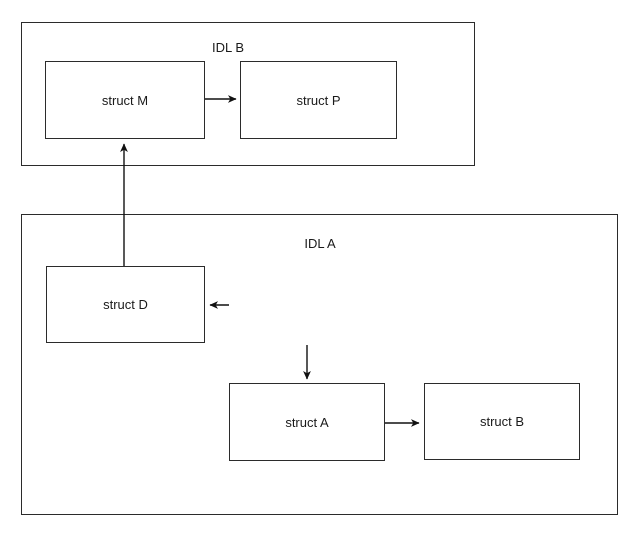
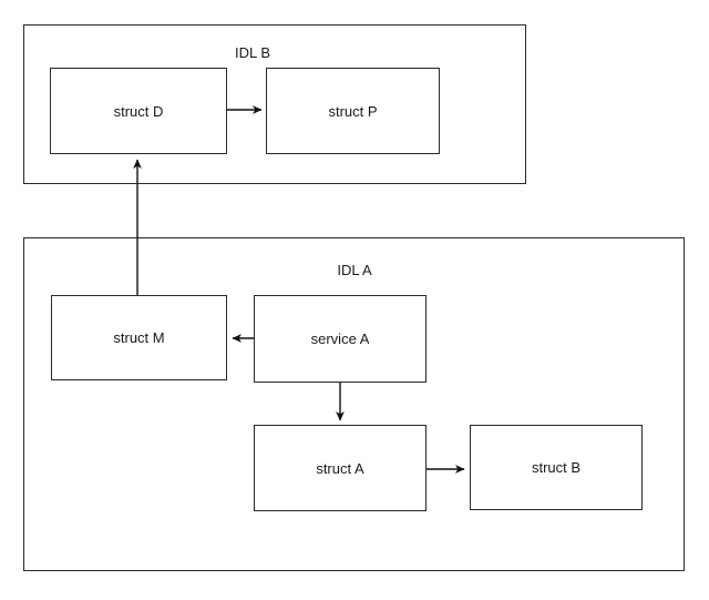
  IDL B
  IDL A
- struct M
+ struct D
  struct P
- struct D
+ struct M
+ service A
  struct A
  struct B
